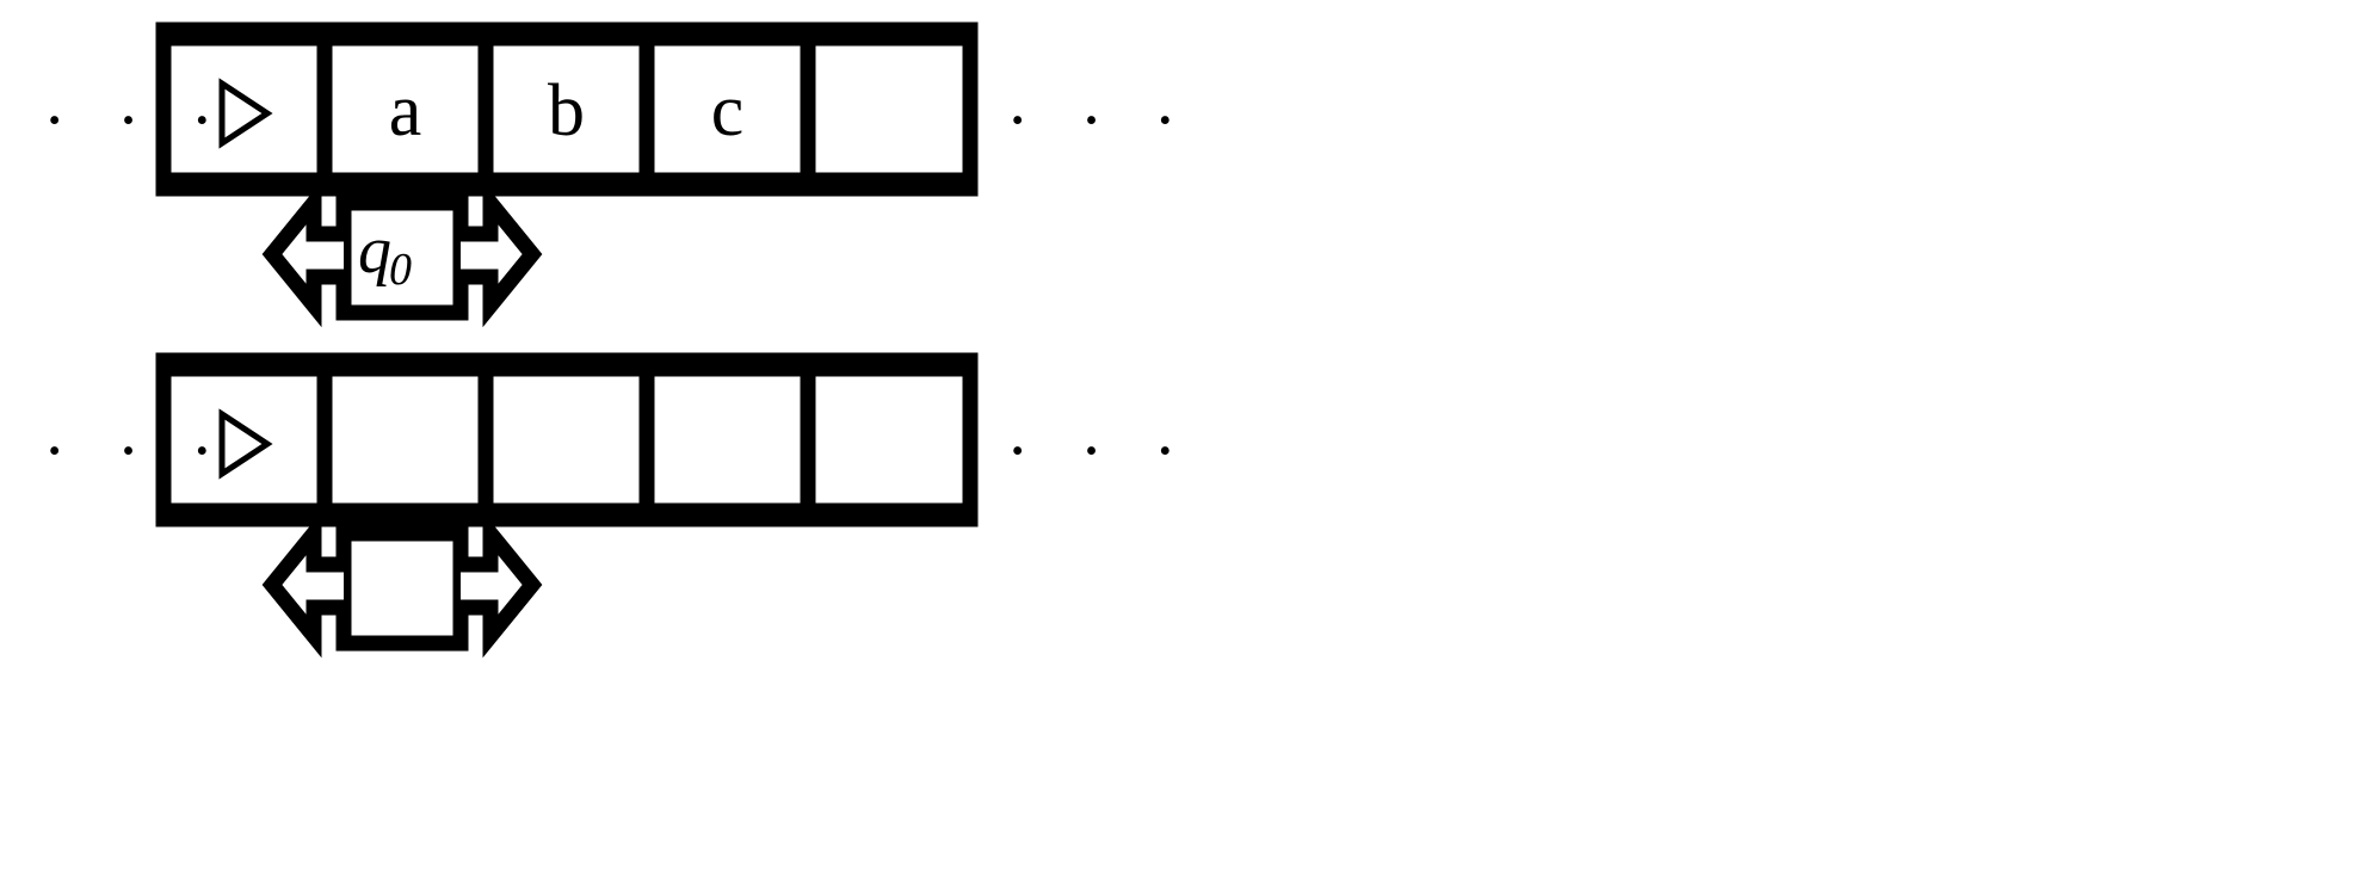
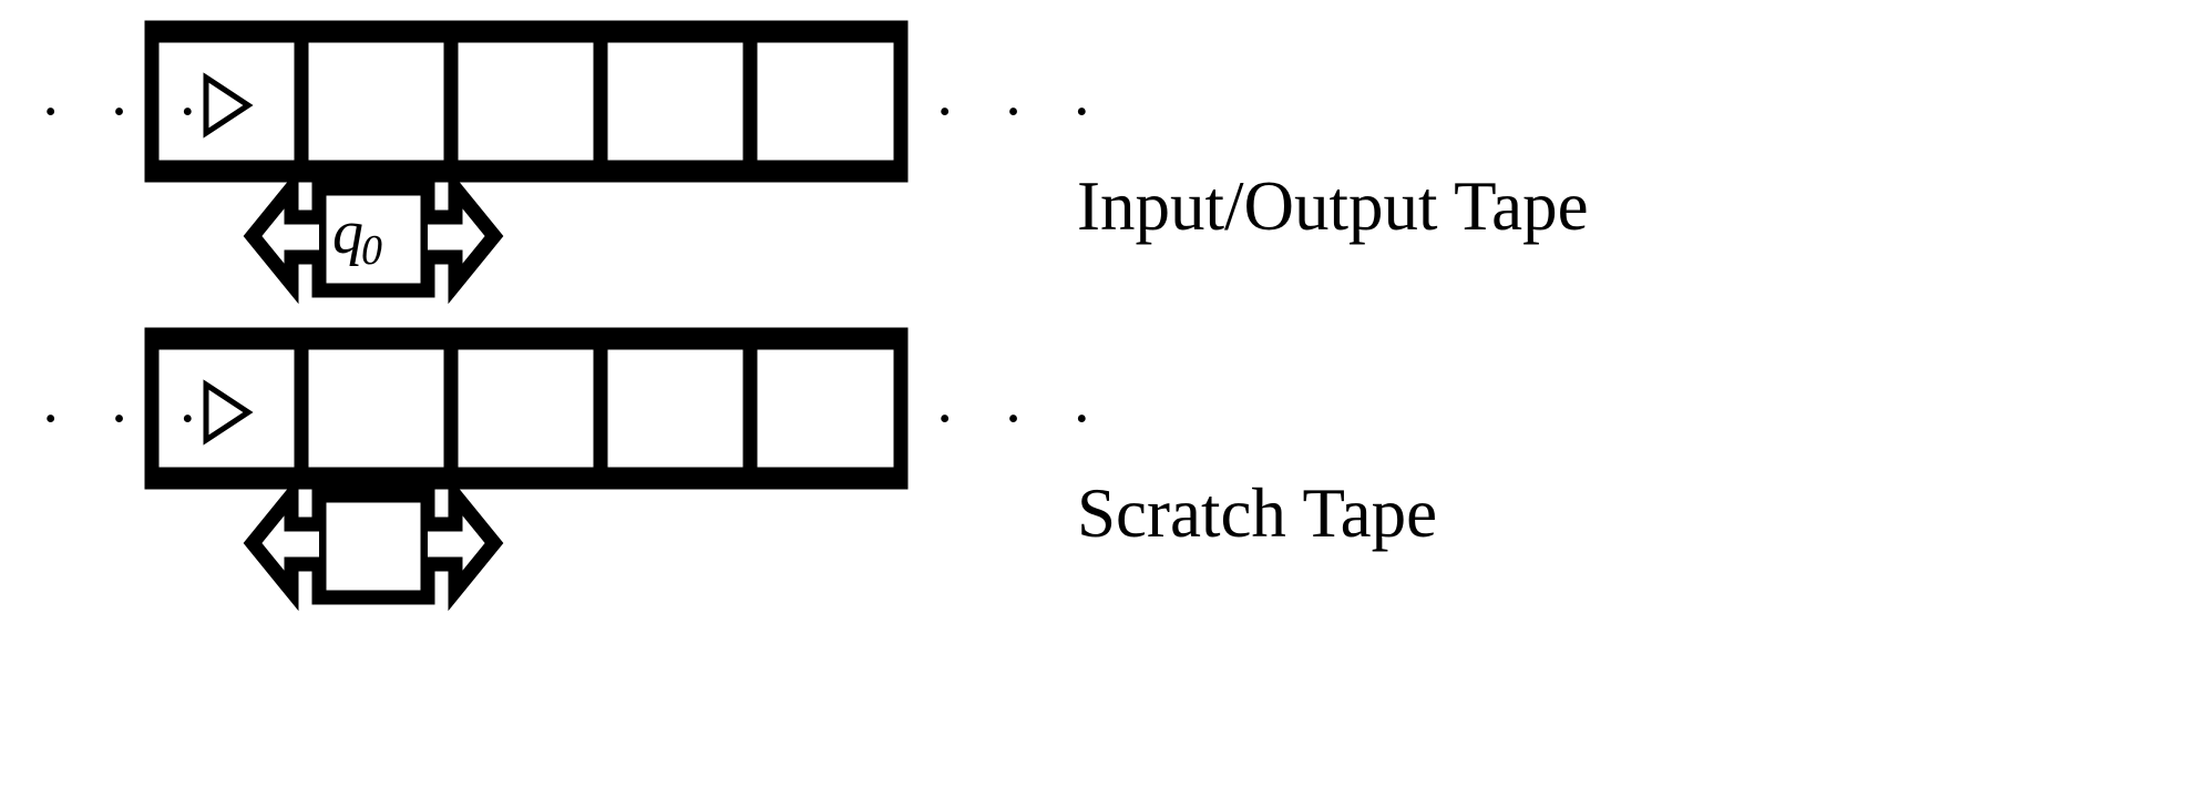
  · · ·
  · · ·
- a
- b
- c
  q0
  · · ·
  · · ·
+ Input/Output Tape
+ Scratch Tape
